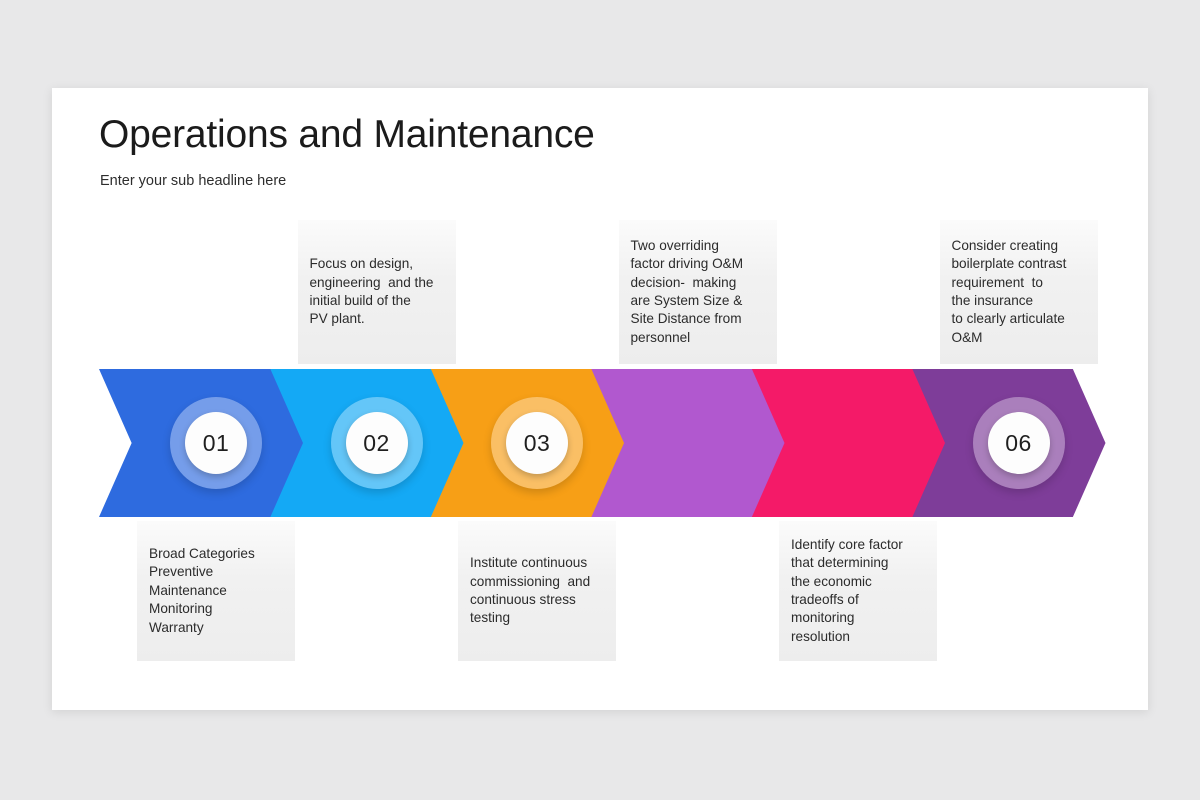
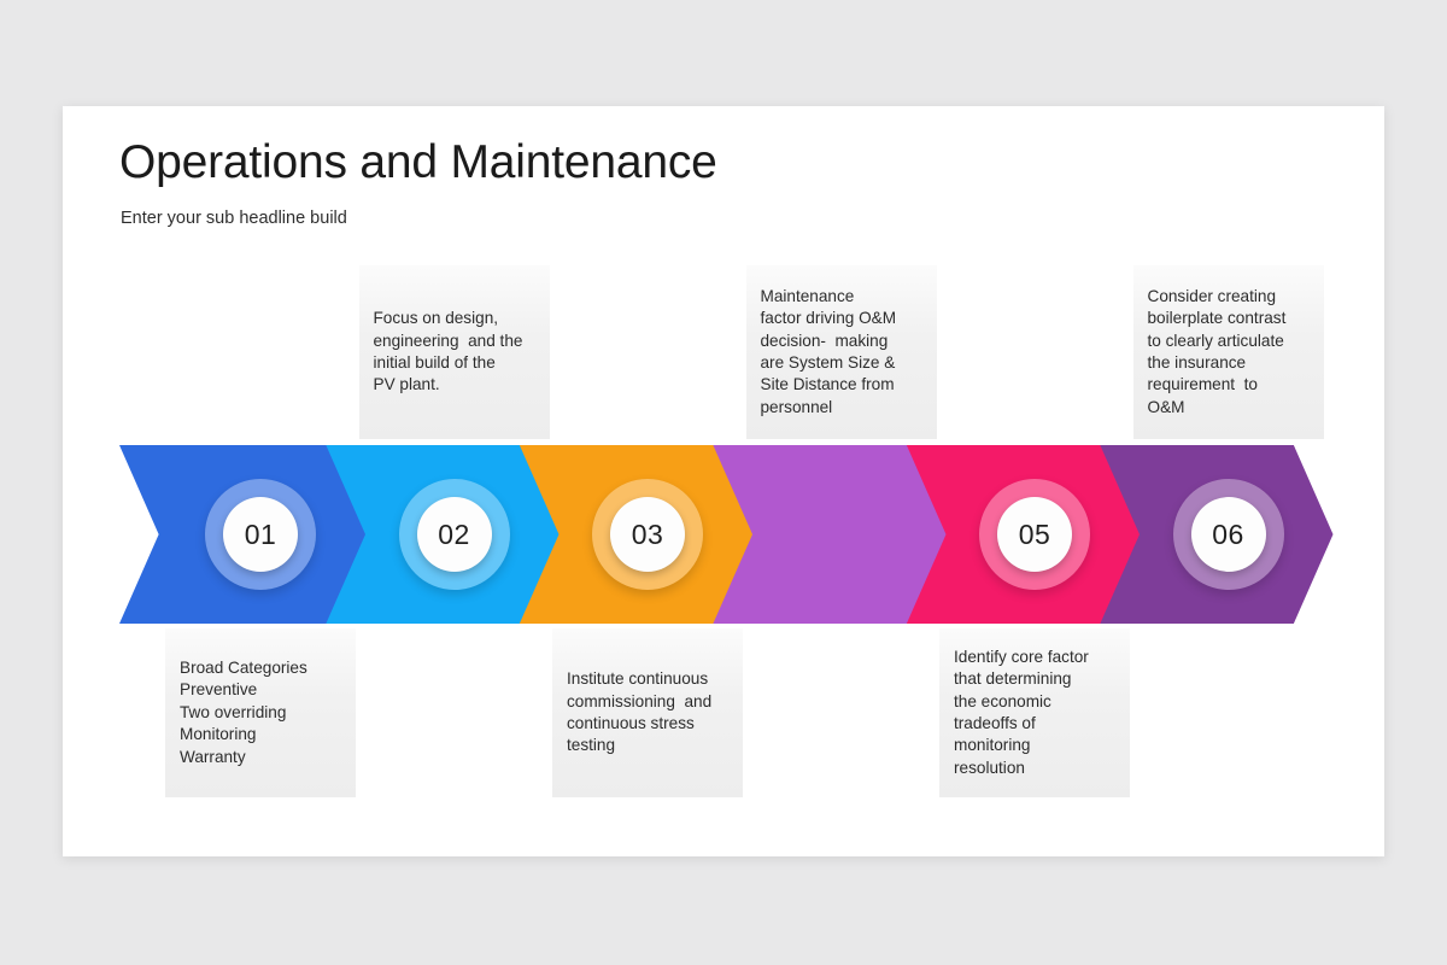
  Operations and Maintenance
- Enter your sub headline here
+ Enter your sub headline build
  01
  02
  03
+ 05
  06
  Broad Categories
  Preventive
- Maintenance
+ Two overriding
  Monitoring
  Warranty
  Focus on design,
  engineering and the
  initial build of the
  PV plant.
  Institute continuous
  commissioning and
  continuous stress
  testing
- Two overriding
+ Maintenance
  factor driving O&M
  decision- making
  are System Size &
  Site Distance from
  personnel
  Identify core factor
  that determining
  the economic
  tradeoffs of
  monitoring
  resolution
  Consider creating
  boilerplate contrast
- requirement to
+ to clearly articulate
  the insurance
- to clearly articulate
+ requirement to
  O&M
